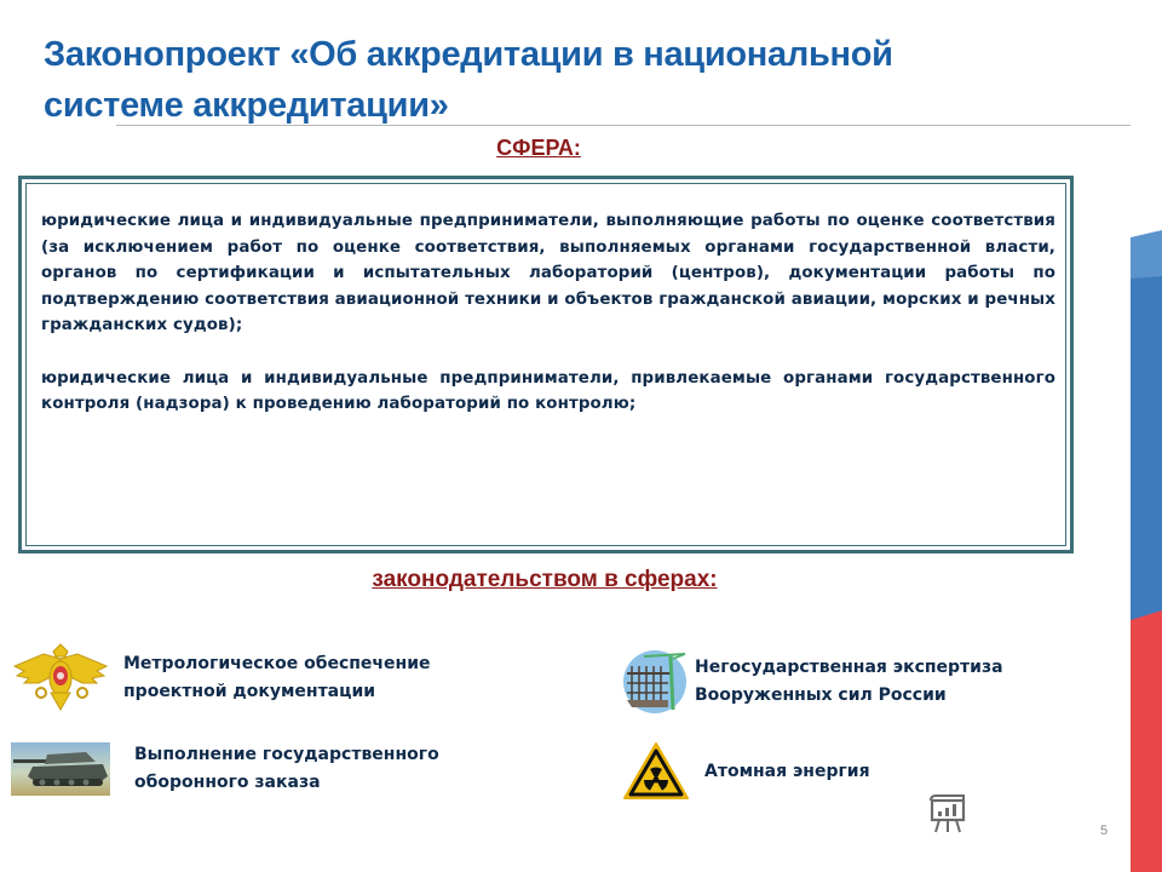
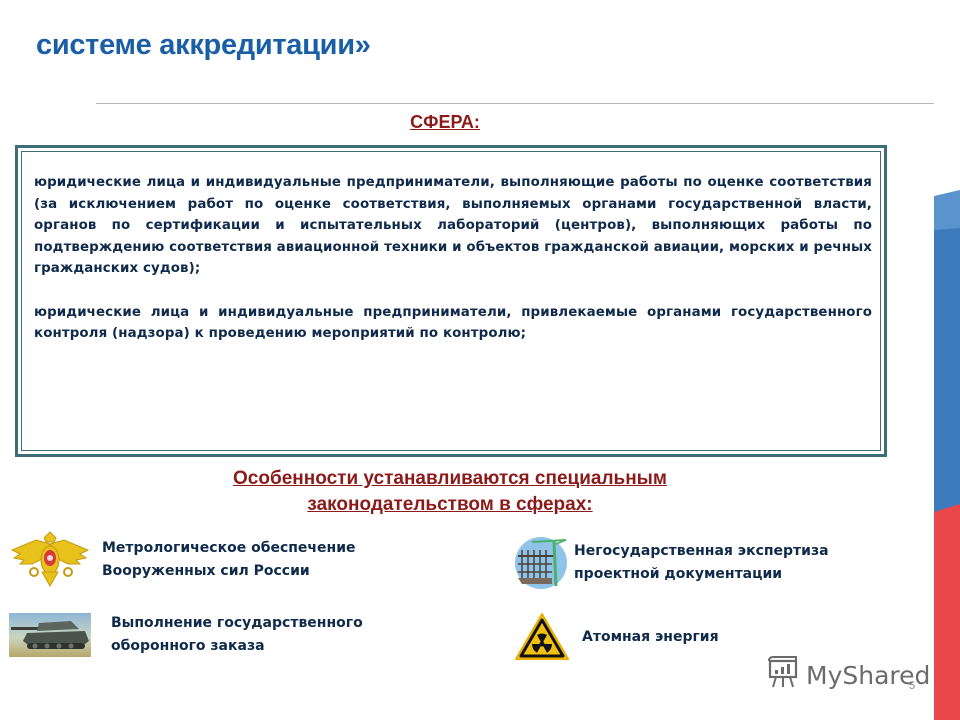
- Законопроект «Об аккредитации в национальной
  системе аккредитации»
  СФЕРА:
- юридические лица и индивидуальные предприниматели, выполняющие работы по оценке соответствия (за исключением работ по оценке соответствия, выполняемых органами государственной власти, органов по сертификации и испытательных лабораторий (центров), документации работы по подтверждению соответствия авиационной техники и объектов гражданской авиации, морских и речных гражданских судов);
+ юридические лица и индивидуальные предприниматели, выполняющие работы по оценке соответствия (за исключением работ по оценке соответствия, выполняемых органами государственной власти, органов по сертификации и испытательных лабораторий (центров), выполняющих работы по подтверждению соответствия авиационной техники и объектов гражданской авиации, морских и речных гражданских судов);
- юридические лица и индивидуальные предприниматели, привлекаемые органами государственного контроля (надзора) к проведению лабораторий по контролю;
+ юридические лица и индивидуальные предприниматели, привлекаемые органами государственного контроля (надзора) к проведению мероприятий по контролю;
+ Особенности устанавливаются специальным
  законодательством в сферах:
  Метрологическое обеспечение
- проектной документации
+ Вооруженных сил России
  Выполнение государственного
  оборонного заказа
  Негосударственная экспертиза
- Вооруженных сил России
+ проектной документации
  Атомная энергия
+ MyShared
  5
